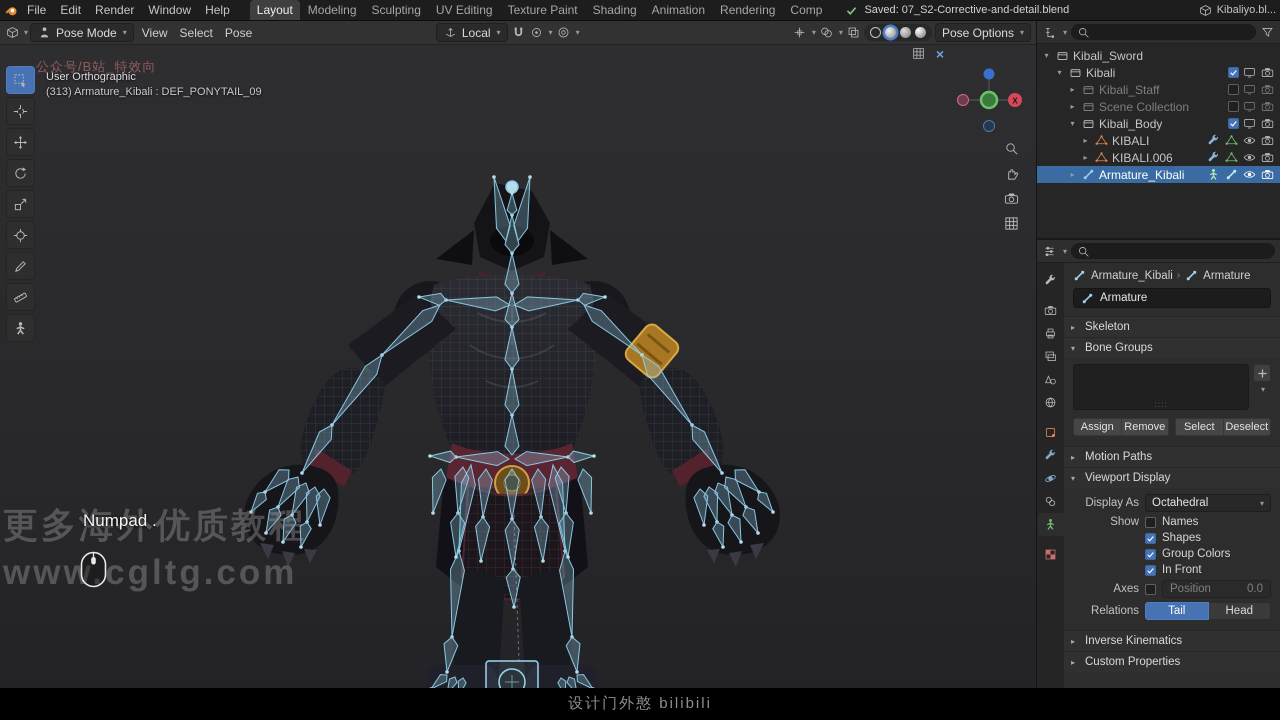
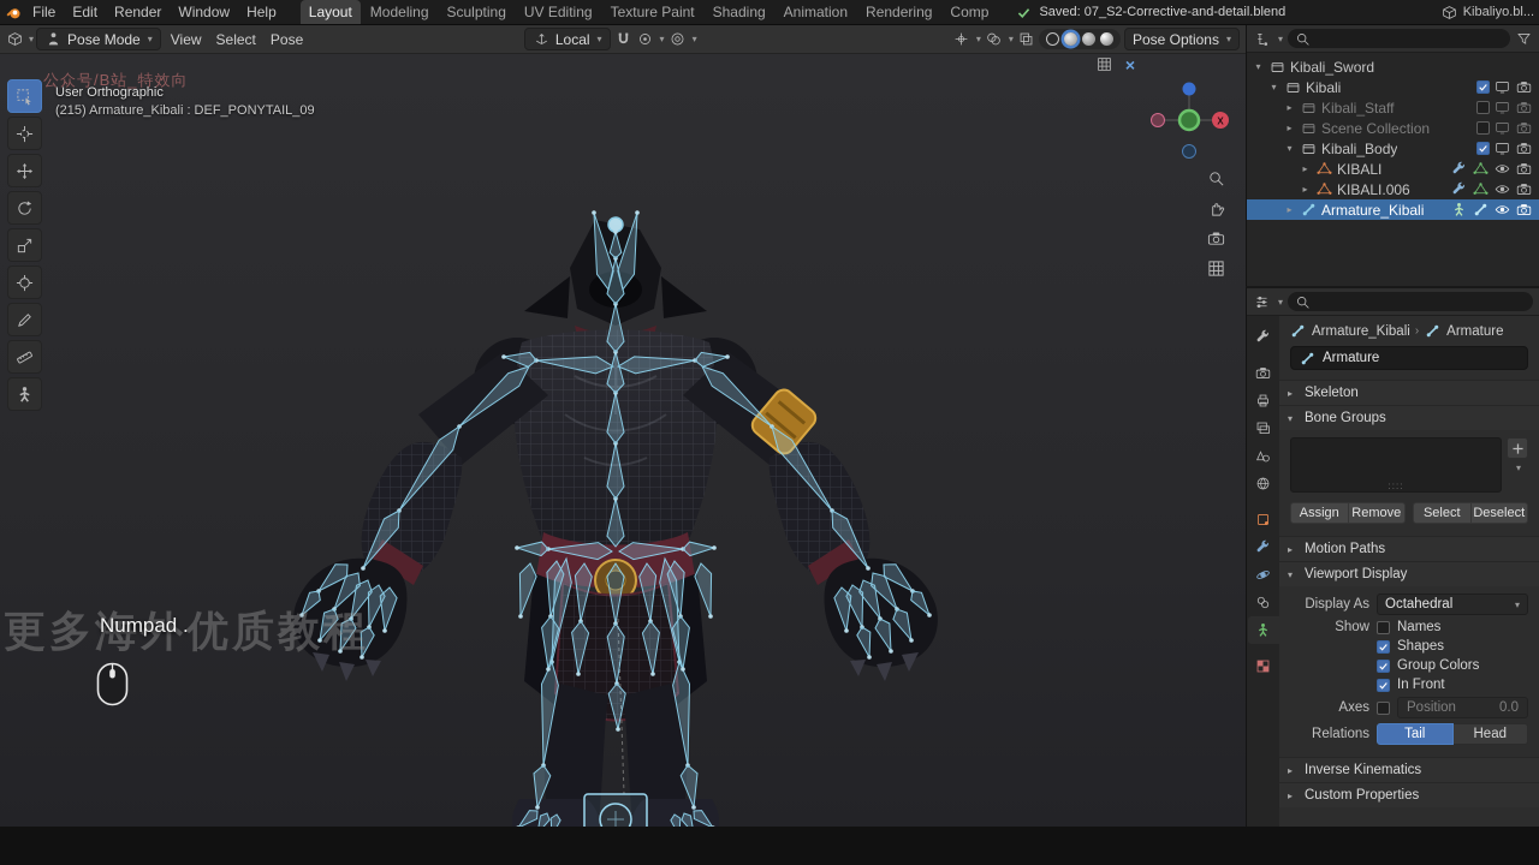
  File
  Edit
  Render
  Window
  Help
  Layout
  Modeling
  Sculpting
  UV Editing
  Texture Paint
  Shading
  Animation
  Rendering
  Comp
  Saved: 07_S2-Corrective-and-detail.blend
  Kibaliyo.bl...
  ▾
  Pose Mode
  ▾
  View
  Select
  Pose
  Local
  ▾
  ▾
  ▾
  ▾
  ▾
  Pose Options
  ▾
  公众号/B站_特效向
  User Orthographic
- (313) Armature_Kibali : DEF_PONYTAIL_09
+ (215) Armature_Kibali : DEF_PONYTAIL_09
  更多海外优质教程
- www.cgltg.com
  Numpad .
  ×
  X
  ▾
  ▾
  Kibali_Sword
  ▾
  Kibali
  ▸
  Kibali_Staff
  ▸
  Scene Collection
  ▾
  Kibali_Body
  ▸
  KIBALI
  ▸
  KIBALI.006
  ▸
  Armature_Kibali
  ▾
  Armature_Kibali
  ›
  Armature
  Armature
  ▸
  Skeleton
  ▾
  Bone Groups
  ::::
  ▾
  Assign
  Remove
  Select
  Deselect
  ▸
  Motion Paths
  ▾
  Viewport Display
  Display As
  Octahedral
  ▾
  Show
  Names
  Shapes
  Group Colors
  In Front
  Axes
  Position
  0.0
  Relations
  Tail
  Head
  ▸
  Inverse Kinematics
  ▸
  Custom Properties
- 设计门外憨 bilibili
